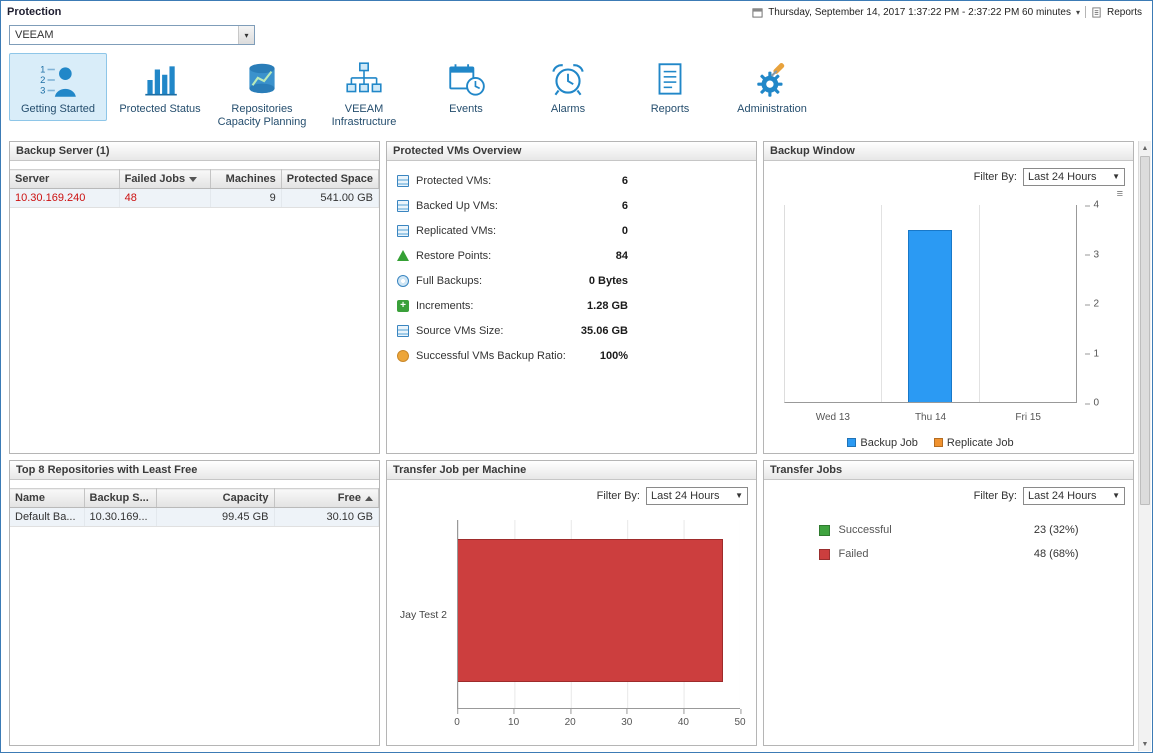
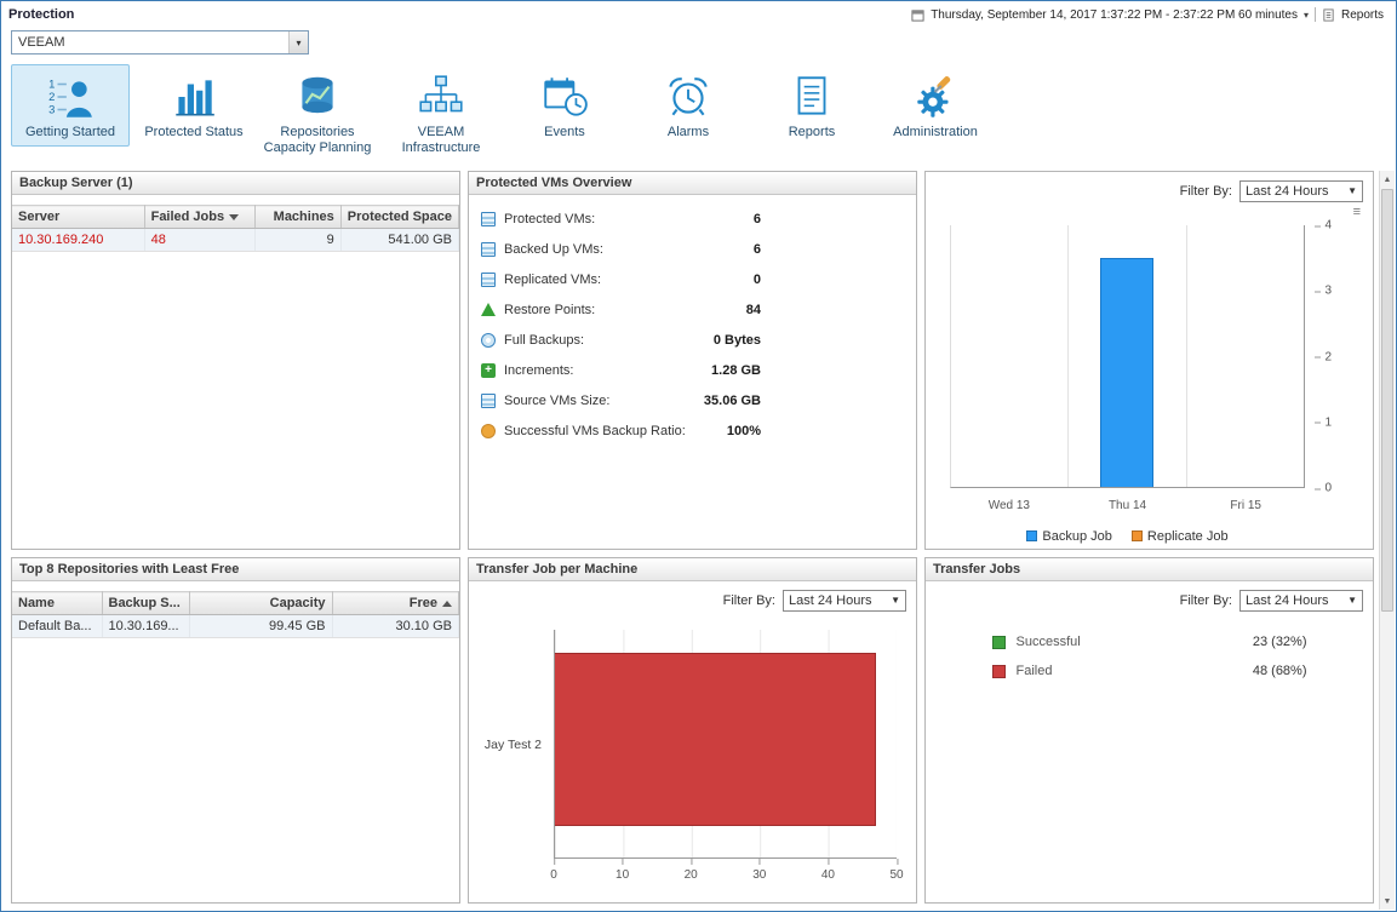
  Protection
  Thursday, September 14, 2017 1:37:22 PM - 2:37:22 PM 60 minutes
  ▾
  Reports
  VEEAM
  ▾
  1
  2
  3
  Getting Started
  Protected Status
  Repositories Capacity Planning
  VEEAM Infrastructure
  Events
  Alarms
  Reports
  Administration
  Backup Server (1)
  Server	Failed Jobs	Machines	Protected Space
  10.30.169.240	48	9	541.00 GB
  Protected VMs Overview
  Protected VMs:
  6
  Backed Up VMs:
  6
  Replicated VMs:
  0
  Restore Points:
  84
  Full Backups:
  0 Bytes
  Increments:
  1.28 GB
  Source VMs Size:
  35.06 GB
  Successful VMs Backup Ratio:
  100%
- Backup Window
  Filter By:
  Last 24 Hours
  ▼
  ≡
  0
  1
  2
  3
  4
  Wed 13
  Thu 14
  Fri 15
  Backup Job
  Replicate Job
  Top 8 Repositories with Least Free
  Name	Backup S...	Capacity	Free
  Default Ba...	10.30.169...	99.45 GB	30.10 GB
  Transfer Job per Machine
  Filter By:
  Last 24 Hours
  ▼
  Jay Test 2
  0
  10
  20
  30
  40
  50
  Transfer Jobs
  Filter By:
  Last 24 Hours
  ▼
  Successful
  23 (32%)
  Failed
  48 (68%)
